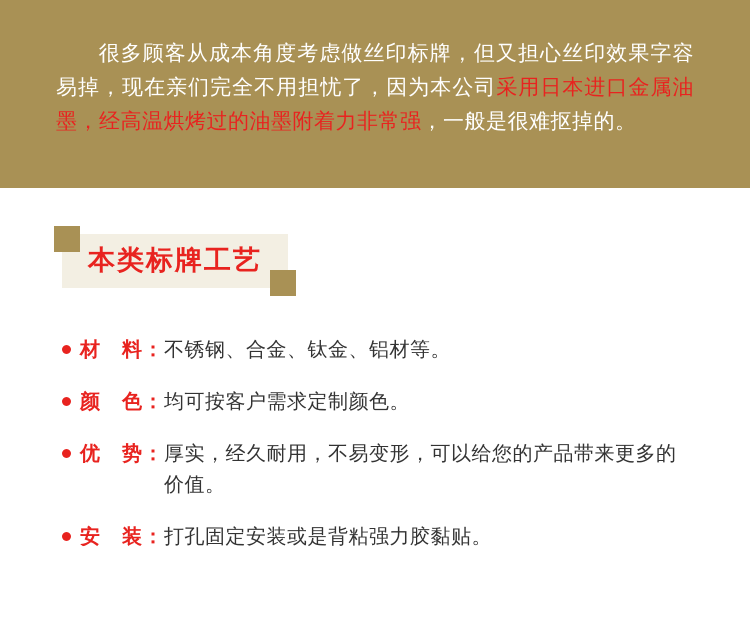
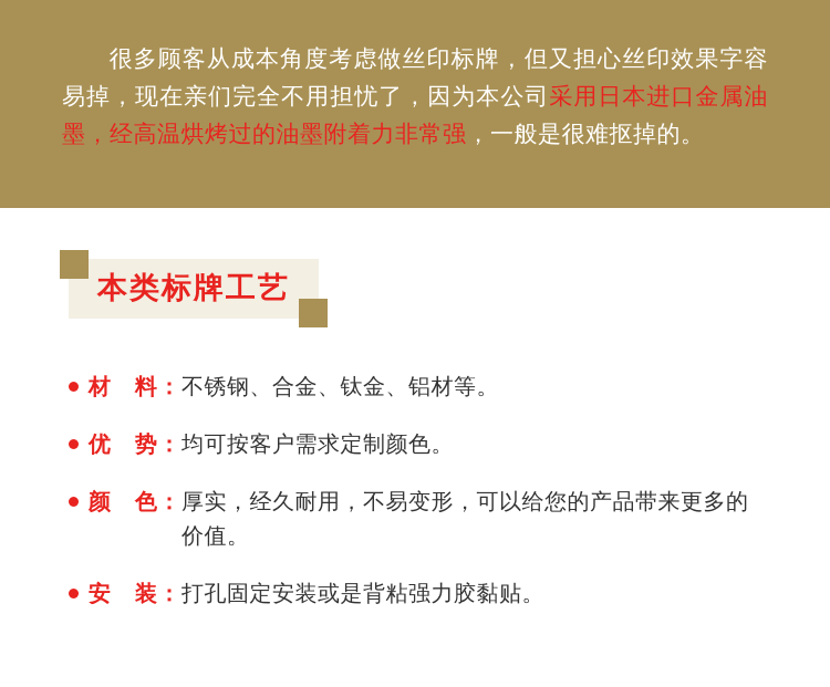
  很多顾客从成本角度考虑做丝印标牌，但又担心丝印效果字容易掉，现在亲们完全不用担忧了，因为本公司采用日本进口金属油墨，经高温烘烤过的油墨附着力非常强，一般是很难抠掉的。
  本类标牌工艺
  材 料：
  不锈钢、合金、钛金、铝材等。
- 颜 色：
+ 优 势：
  均可按客户需求定制颜色。
- 优 势：
+ 颜 色：
  厚实，经久耐用，不易变形，可以给您的产品带来更多的价值。
  安 装：
  打孔固定安装或是背粘强力胶黏贴。
